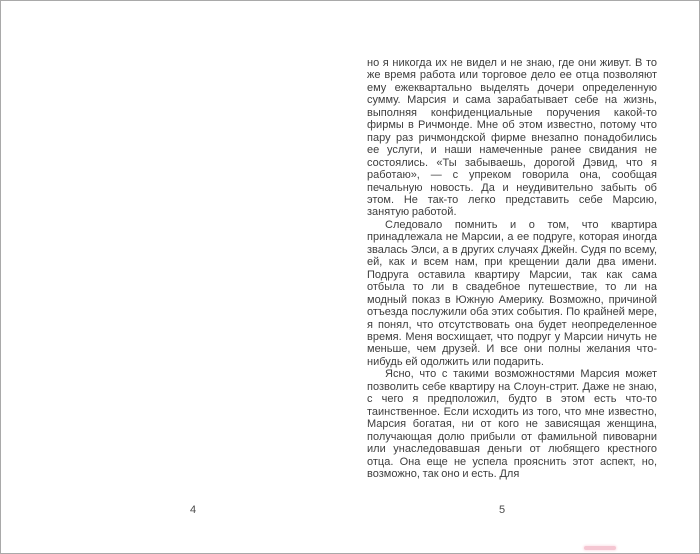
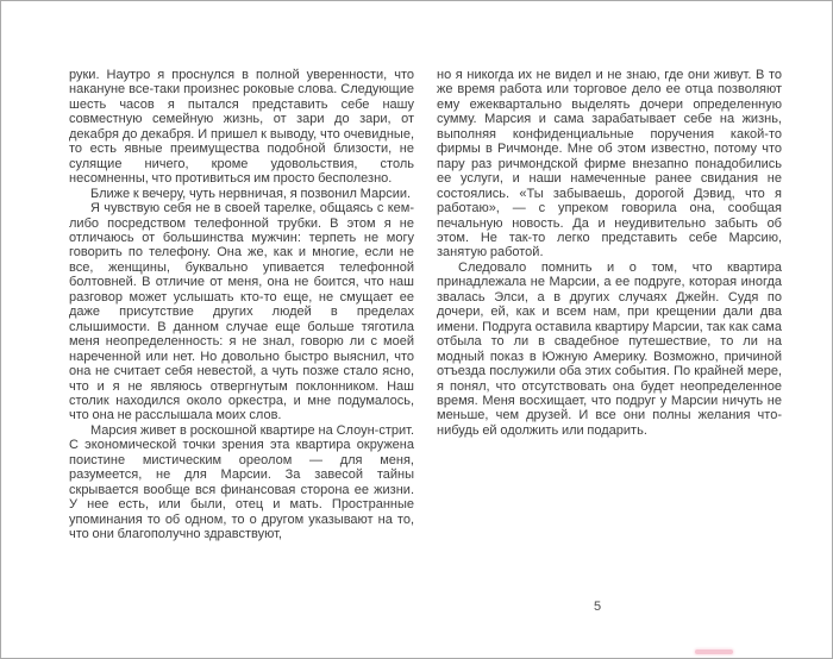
+ руки. Наутро я проснулся в полной уверенности, что накануне все-таки произнес роковые слова. Следующие шесть часов я пытался представить себе нашу совместную семейную жизнь, от зари до зари, от декабря до декабря. И пришел к выводу, что очевидные, то есть явные преимущества подобной близости, не сулящие ничего, кроме удовольствия, столь несомненны, что противиться им просто бесполезно.
+ Ближе к вечеру, чуть нервничая, я позвонил Марсии.
+ Я чувствую себя не в своей тарелке, общаясь с кем-либо посредством телефонной трубки. В этом я не отличаюсь от большинства мужчин: терпеть не могу говорить по телефону. Она же, как и многие, если не все, женщины, буквально упивается телефонной болтовней. В отличие от меня, она не боится, что наш разговор может услышать кто-то еще, не смущает ее даже присутствие других людей в пределах слышимости. В данном случае еще больше тяготила меня неопределенность: я не знал, говорю ли с моей нареченной или нет. Но довольно быстро выяснил, что она не считает себя невестой, а чуть позже стало ясно, что и я не являюсь отвергнутым поклонником. Наш столик находился около оркестра, и мне подумалось, что она не расслышала моих слов.
+ Марсия живет в роскошной квартире на Слоун-стрит. С экономической точки зрения эта квартира окружена поистине мистическим ореолом — для меня, разумеется, не для Марсии. За завесой тайны скрывается вообще вся финансовая сторона ее жизни. У нее есть, или были, отец и мать. Пространные упоминания то об одном, то о другом указывают на то, что они благополучно здравствуют,
  но я никогда их не видел и не знаю, где они живут. В то же время работа или торговое дело ее отца позволяют ему ежеквартально выделять дочери определенную сумму. Марсия и сама зарабатывает себе на жизнь, выполняя конфиденциальные поручения какой-то фирмы в Ричмонде. Мне об этом известно, потому что пару раз ричмондской фирме внезапно понадобились ее услуги, и наши намеченные ранее свидания не состоялись. «Ты забываешь, дорогой Дэвид, что я работаю», — с упреком говорила она, сообщая печальную новость. Да и неудивительно забыть об этом. Не так-то легко представить себе Марсию, занятую работой.
- Следовало помнить и о том, что квартира принадлежала не Марсии, а ее подруге, которая иногда звалась Элси, а в других случаях Джейн. Судя по всему, ей, как и всем нам, при крещении дали два имени. Подруга оставила квартиру Марсии, так как сама отбыла то ли в свадебное путешествие, то ли на модный показ в Южную Америку. Возможно, причиной отъезда послужили оба этих события. По крайней мере, я понял, что отсутствовать она будет неопределенное время. Меня восхищает, что подруг у Марсии ничуть не меньше, чем друзей. И все они полны желания что-нибудь ей одолжить или подарить.
+ Следовало помнить и о том, что квартира принадлежала не Марсии, а ее подруге, которая иногда звалась Элси, а в других случаях Джейн. Судя по дочери, ей, как и всем нам, при крещении дали два имени. Подруга оставила квартиру Марсии, так как сама отбыла то ли в свадебное путешествие, то ли на модный показ в Южную Америку. Возможно, причиной отъезда послужили оба этих события. По крайней мере, я понял, что отсутствовать она будет неопределенное время. Меня восхищает, что подруг у Марсии ничуть не меньше, чем друзей. И все они полны желания что-нибудь ей одолжить или подарить.
- Ясно, что с такими возможностями Марсия может позволить себе квартиру на Слоун-стрит. Даже не знаю, с чего я предположил, будто в этом есть что-то таинственное. Если исходить из того, что мне известно, Марсия богатая, ни от кого не зависящая женщина, получающая долю прибыли от фамильной пивоварни или унаследовавшая деньги от любящего крестного отца. Она еще не успела прояснить этот аспект, но, возможно, так оно и есть. Для
- 4
  5
